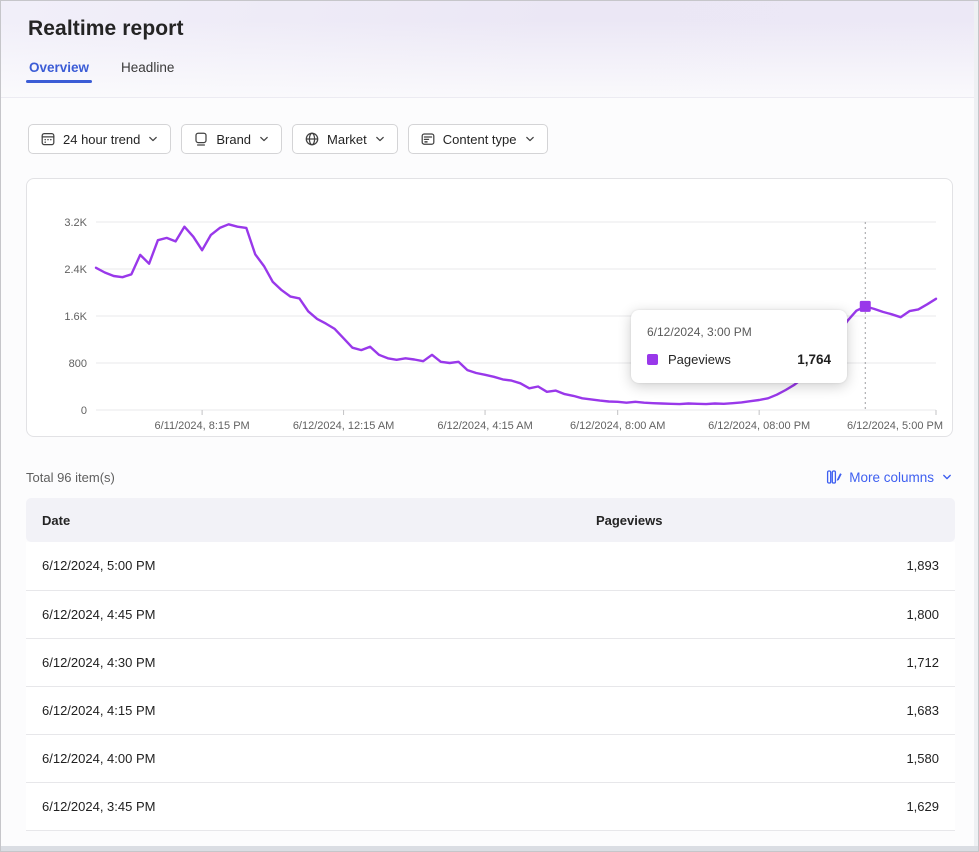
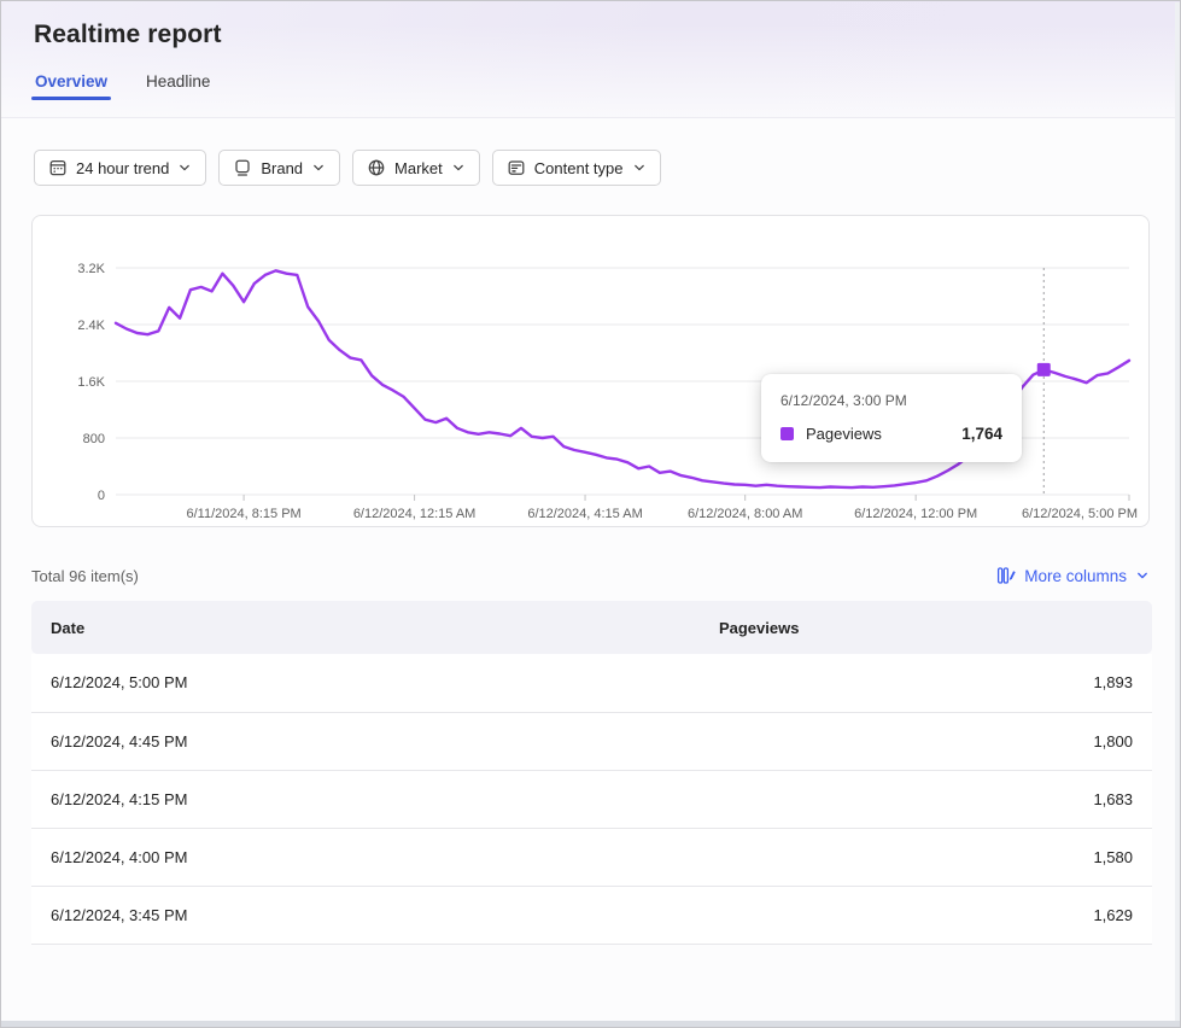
  Realtime report
  Overview
  Headline
  24 hour trend
  Brand
  Market
  Content type
  0
  800
  1.6K
  2.4K
  3.2K
  6/11/2024, 8:15 PM
  6/12/2024, 12:15 AM
  6/12/2024, 4:15 AM
  6/12/2024, 8:00 AM
- 6/12/2024, 08:00 PM
+ 6/12/2024, 12:00 PM
  6/12/2024, 5:00 PM
  6/12/2024, 3:00 PM
  Pageviews
  1,764
  Total 96 item(s)
  More columns
  Date	Pageviews
  6/12/2024, 5:00 PM	1,893
  6/12/2024, 4:45 PM	1,800
- 6/12/2024, 4:30 PM	1,712
  6/12/2024, 4:15 PM	1,683
  6/12/2024, 4:00 PM	1,580
  6/12/2024, 3:45 PM	1,629
